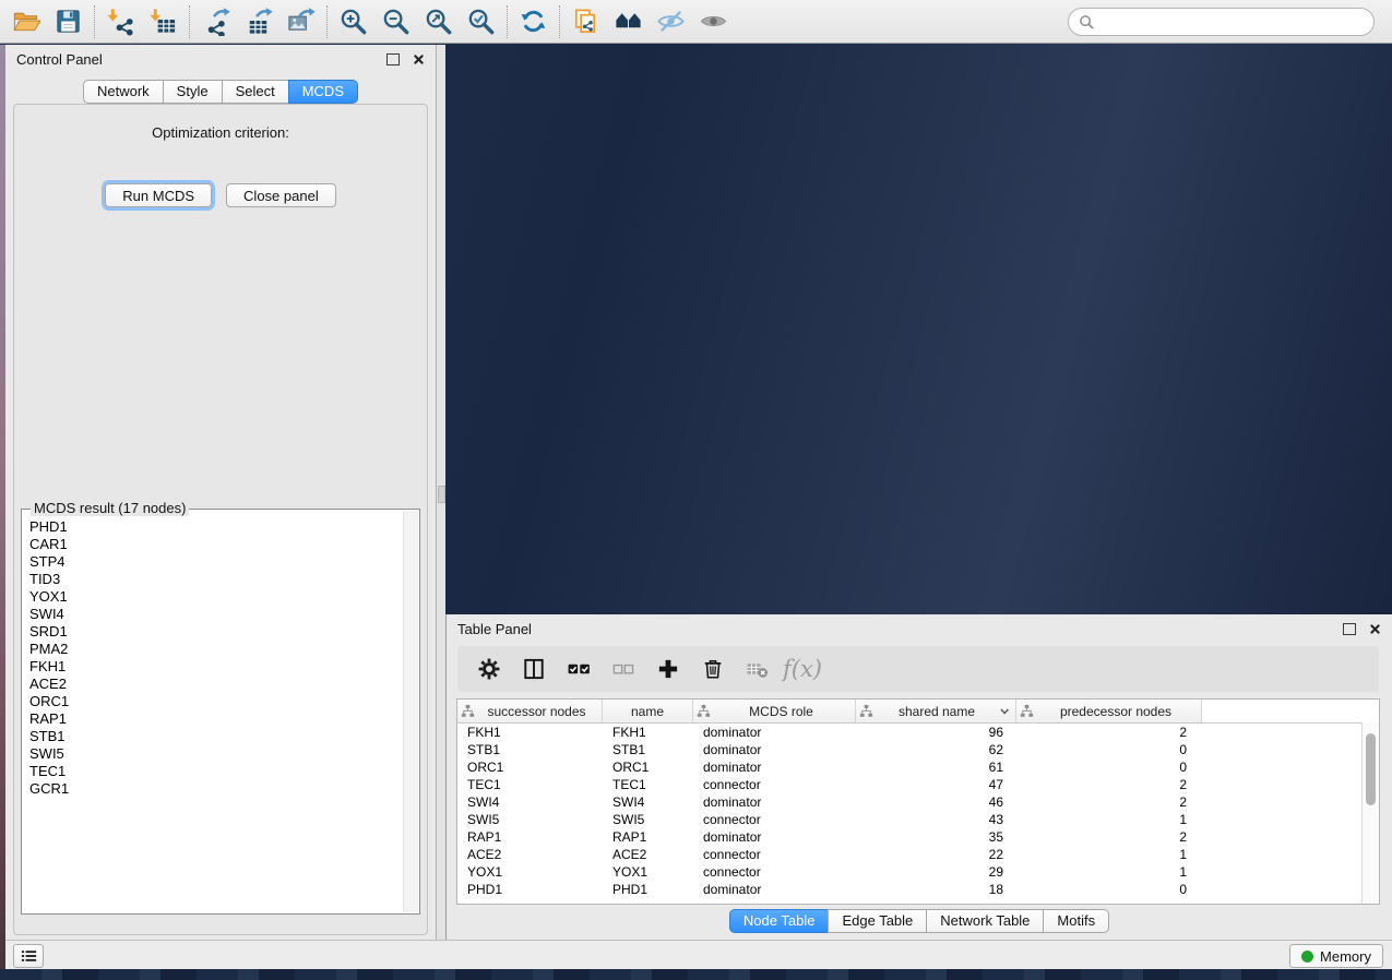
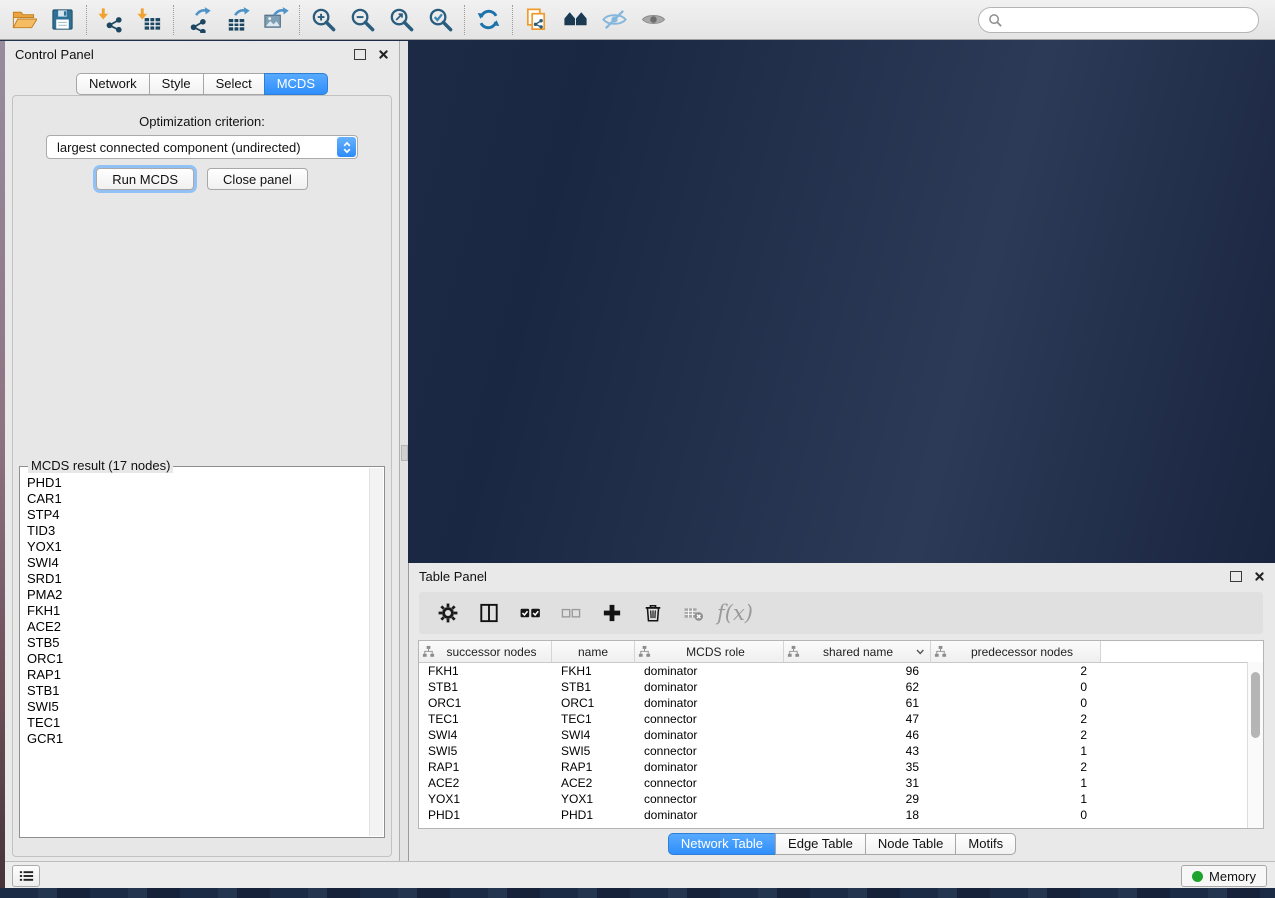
  Control Panel
  Network
  Style
  Select
  MCDS
  Optimization criterion:
+ largest connected component (undirected)
  Run MCDS
  Close panel
  MCDS result (17 nodes)
  PHD1
  CAR1
  STP4
  TID3
  YOX1
  SWI4
  SRD1
  PMA2
  FKH1
  ACE2
+ STB5
  ORC1
  RAP1
  STB1
  SWI5
  TEC1
  GCR1
  Table Panel
  f(x)
  successor nodes
  name
  MCDS role
  shared name
  predecessor nodes
  FKH1
  FKH1
  dominator
  96
  2
  STB1
  STB1
  dominator
  62
  0
  ORC1
  ORC1
  dominator
  61
  0
  TEC1
  TEC1
  connector
  47
  2
  SWI4
  SWI4
  dominator
  46
  2
  SWI5
  SWI5
  connector
  43
  1
  RAP1
  RAP1
  dominator
  35
  2
  ACE2
  ACE2
  connector
- 22
+ 31
  1
  YOX1
  YOX1
  connector
  29
  1
  PHD1
  PHD1
  dominator
  18
  0
- Node Table
+ Network Table
  Edge Table
- Network Table
+ Node Table
  Motifs
  Memory
